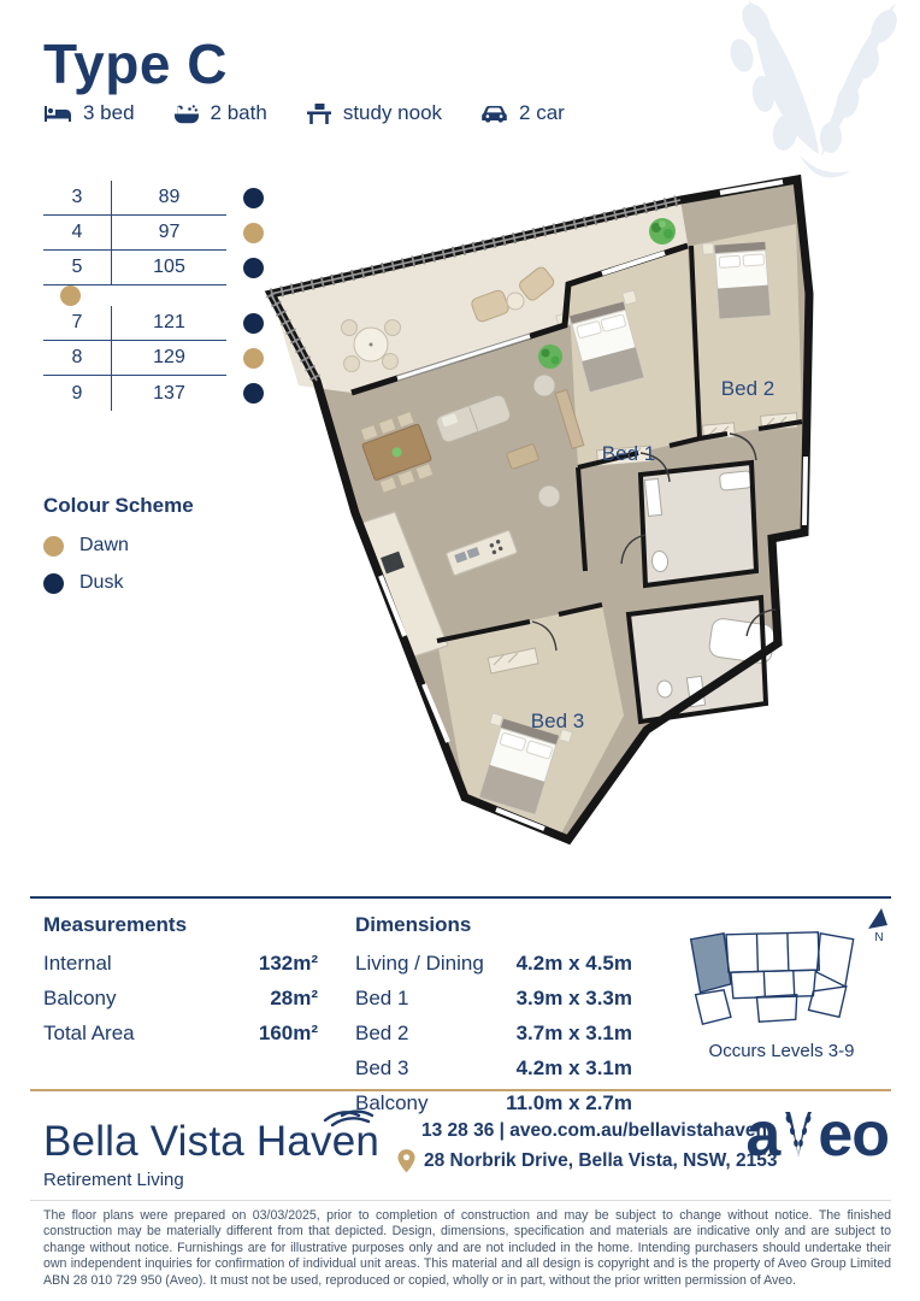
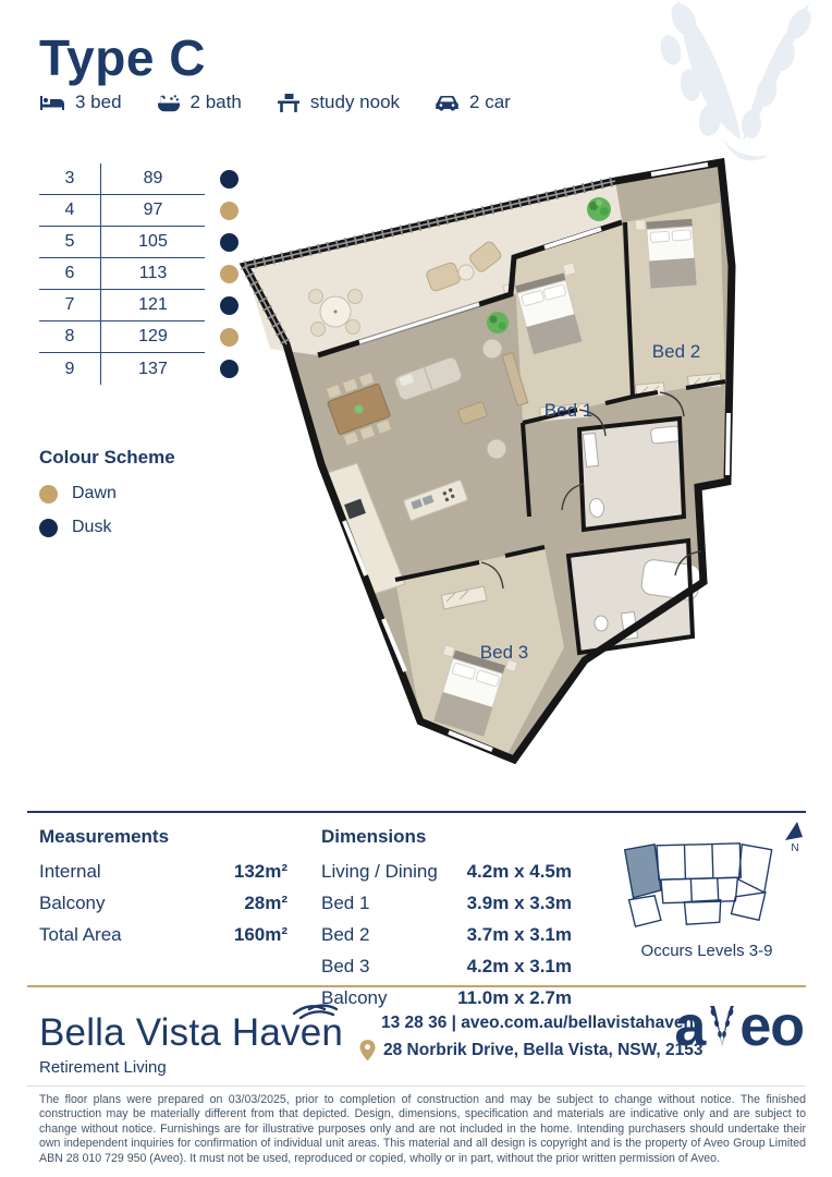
  Type C
  3 bed
  2 bath
  study nook
  2 car
  3
  89
  4
  97
  5
  105
+ 6
+ 113
  7
  121
  8
  129
  9
  137
  Colour Scheme
  Dawn
  Dusk
  Bed 1
  Bed 2
  Bed 3
  N
  Measurements
  Internal
  132m²
  Balcony
  28m²
  Total Area
  160m²
  Dimensions
  Living / Dining
  4.2m x 4.5m
  Bed 1
  3.9m x 3.3m
  Bed 2
  3.7m x 3.1m
  Bed 3
  4.2m x 3.1m
  Balcony
  11.0m x 2.7m
  Occurs Levels 3-9
  Bella Vista Haven
  Retirement Living
  13 28 36 | aveo.com.au/bellavistahaven
  28 Norbrik Drive, Bella Vista, NSW, 2153
  a
  eo
  The floor plans were prepared on 03/03/2025, prior to completion of construction and may be subject to change without notice. The finished construction may be materially different from that depicted. Design, dimensions, specification and materials are indicative only and are subject to change without notice. Furnishings are for illustrative purposes only and are not included in the home. Intending purchasers should undertake their own independent inquiries for confirmation of individual unit areas. This material and all design is copyright and is the property of Aveo Group Limited ABN 28 010 729 950 (Aveo). It must not be used, reproduced or copied, wholly or in part, without the prior written permission of Aveo.
